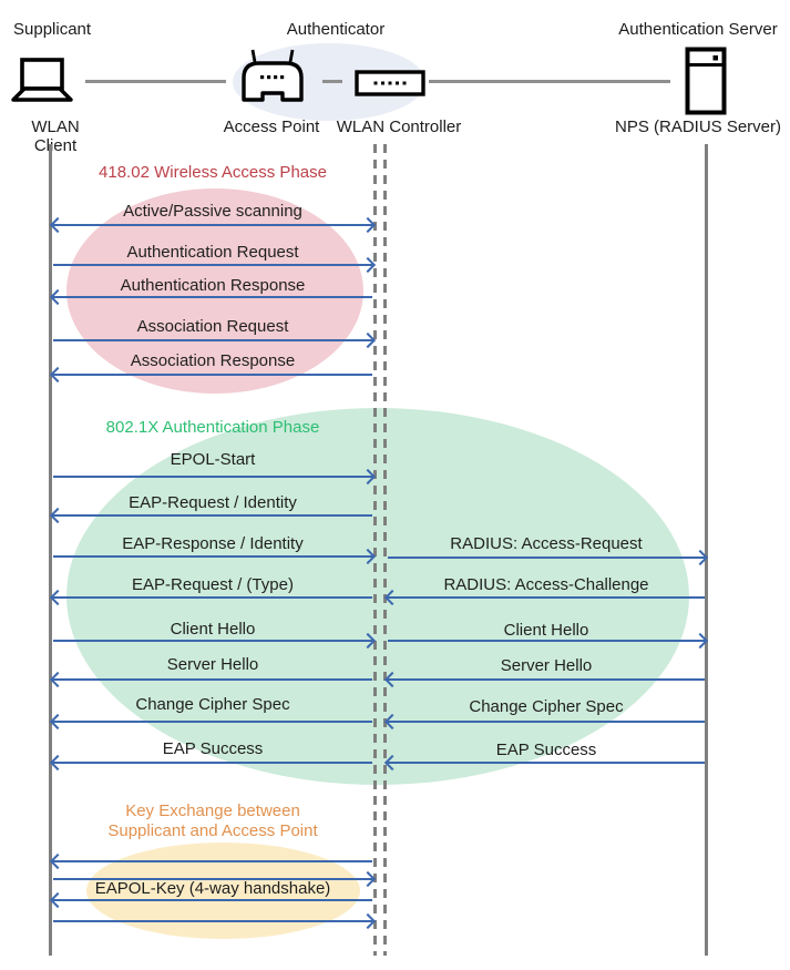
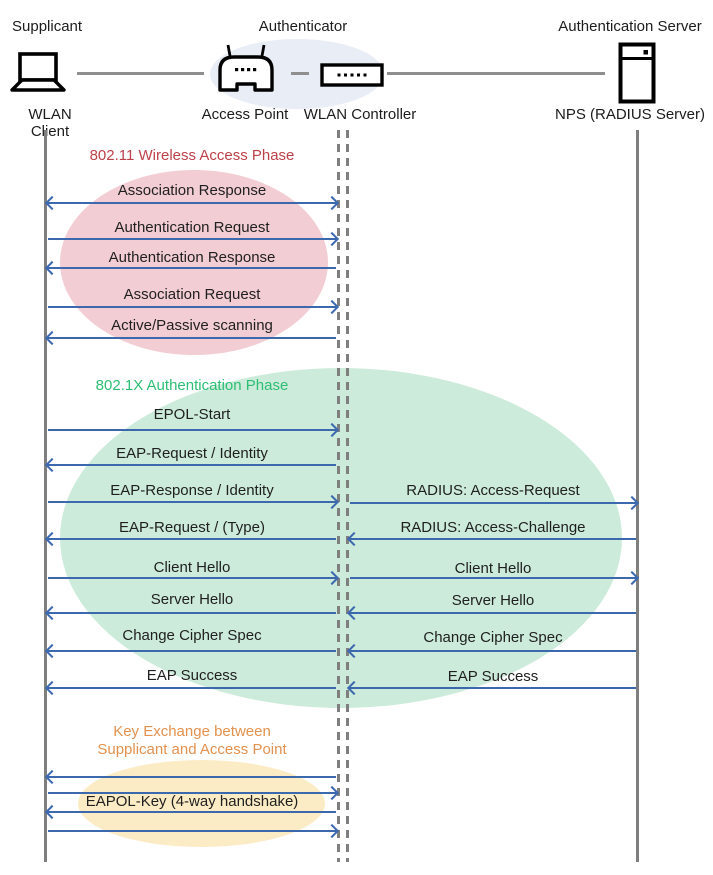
  Supplicant
  Authenticator
  Authentication Server
  WLAN Cent
  Access Point
  WLAN Controller
  NPS (RADIUS Server)
- 418.02 Wireless Access Phase
+ 802.11 Wireless Access Phase
- Active/Passive scanning
+ Association Response
  Authentication Request
  Authentication Response
  Association Request
- Association Response
+ Active/Passive scanning
  802.1X Authentication Phase
  EPOL-Start
  EAP-Request / Identity
  EAP-Response / Identity
  EAP-Request / (Type)
  Client Hello
  Server Hello
  Change Cipher Spec
  EAP Success
  RADIUS: Access-Request
  RADIUS: Access-Challenge
  Client Hello
  Server Hello
  Change Cipher Spec
  EAP Success
  Key Exchange between
  Supplicant and Access Point
  EAPOL-Key (4-way handshake)
